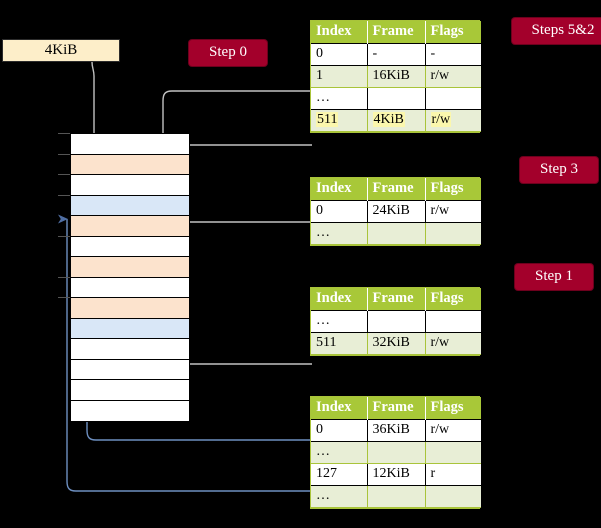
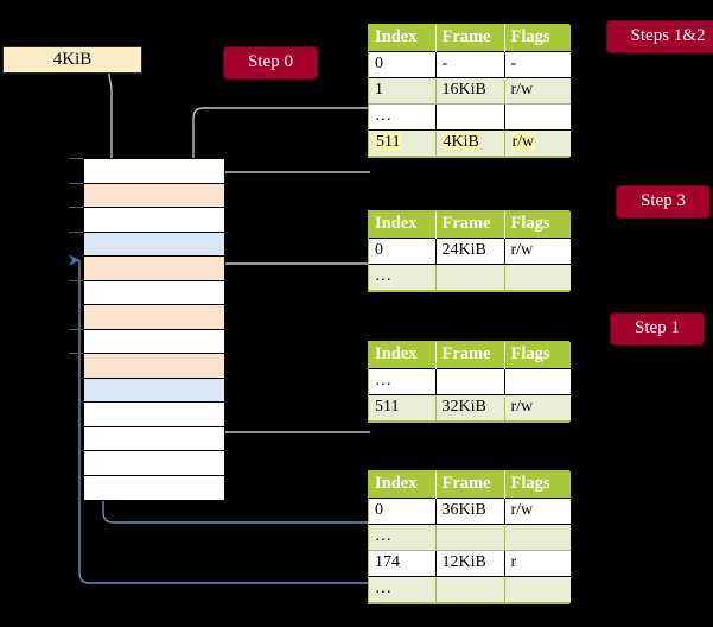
  4KiB
  Step 0
- Steps 5&2
+ Steps 1&2
  Step 3
  Step 1
  Index	Frame	Flags
  0	-	-
  1	16KiB	r/w
  …
  511	4KiB	r/w
  Index	Frame	Flags
  0	24KiB	r/w
  …
  Index	Frame	Flags
  …
  511	32KiB	r/w
  Index	Frame	Flags
  0	36KiB	r/w
  …
- 127	12KiB	r
+ 174	12KiB	r
  …
